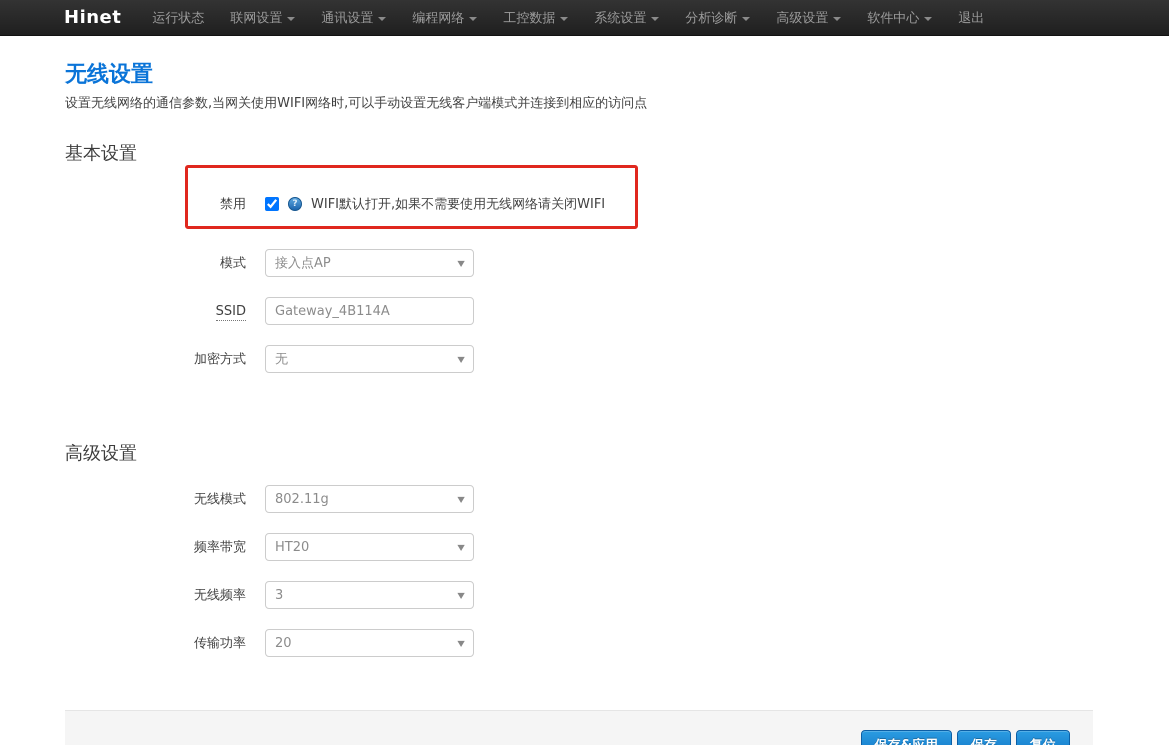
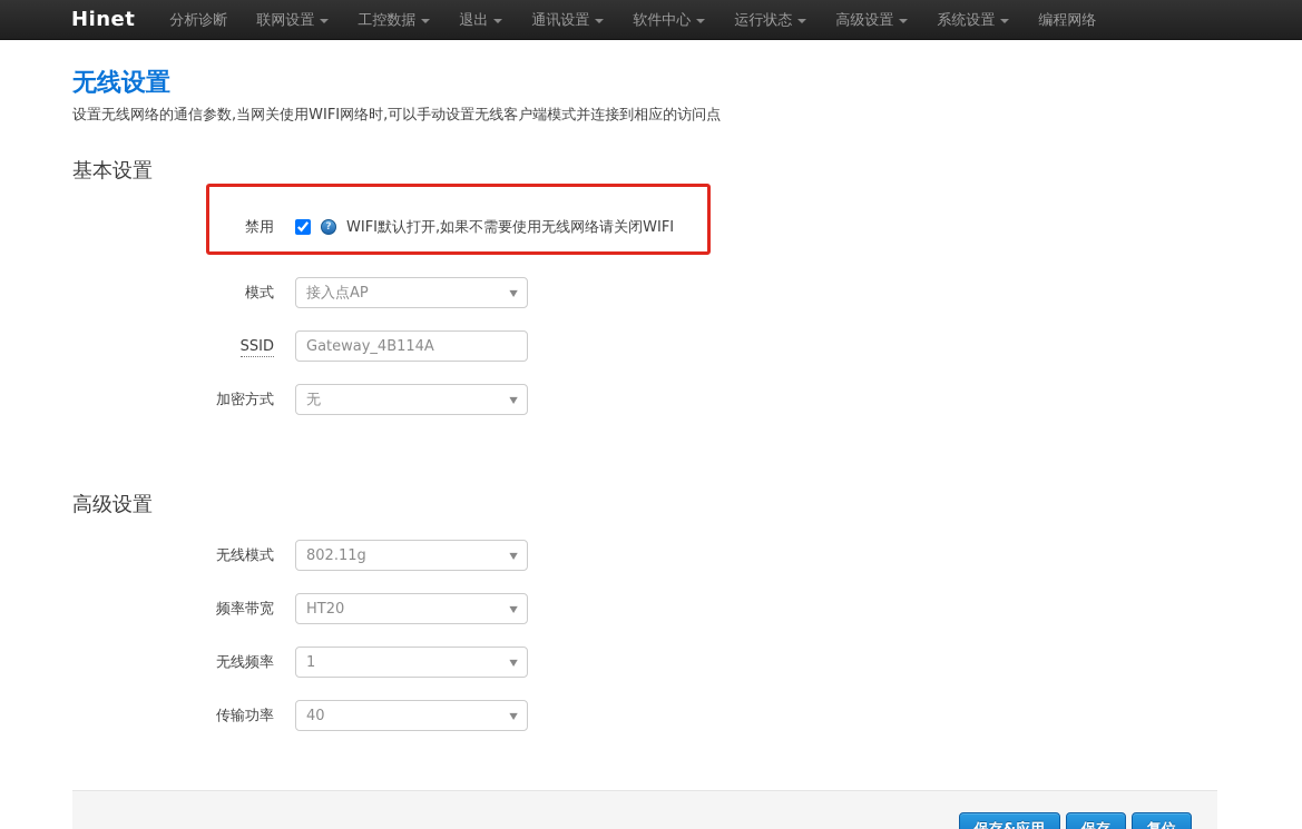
  Hinet
- 运行状态
+ 分析诊断
  联网设置
- 通讯设置
+ 工控数据
- 编程网络
+ 退出
- 工控数据
+ 通讯设置
- 系统设置
+ 软件中心
- 分析诊断
+ 运行状态
  高级设置
- 软件中心
+ 系统设置
- 退出
+ 编程网络
  无线设置
  设置无线网络的通信参数,当网关使用WIFI网络时,可以手动设置无线客户端模式并连接到相应的访问点
  基本设置
  禁用
  ?
  WIFI默认打开,如果不需要使用无线网络请关闭WIFI
  模式
  接入点AP
  ▼
  SSID
  Gateway_4B114A
  加密方式
  无
  ▼
  高级设置
  无线模式
  802.11g
  ▼
  频率带宽
  HT20
  ▼
  无线频率
- 3
+ 1
  ▼
  传输功率
- 20
+ 40
  ▼
